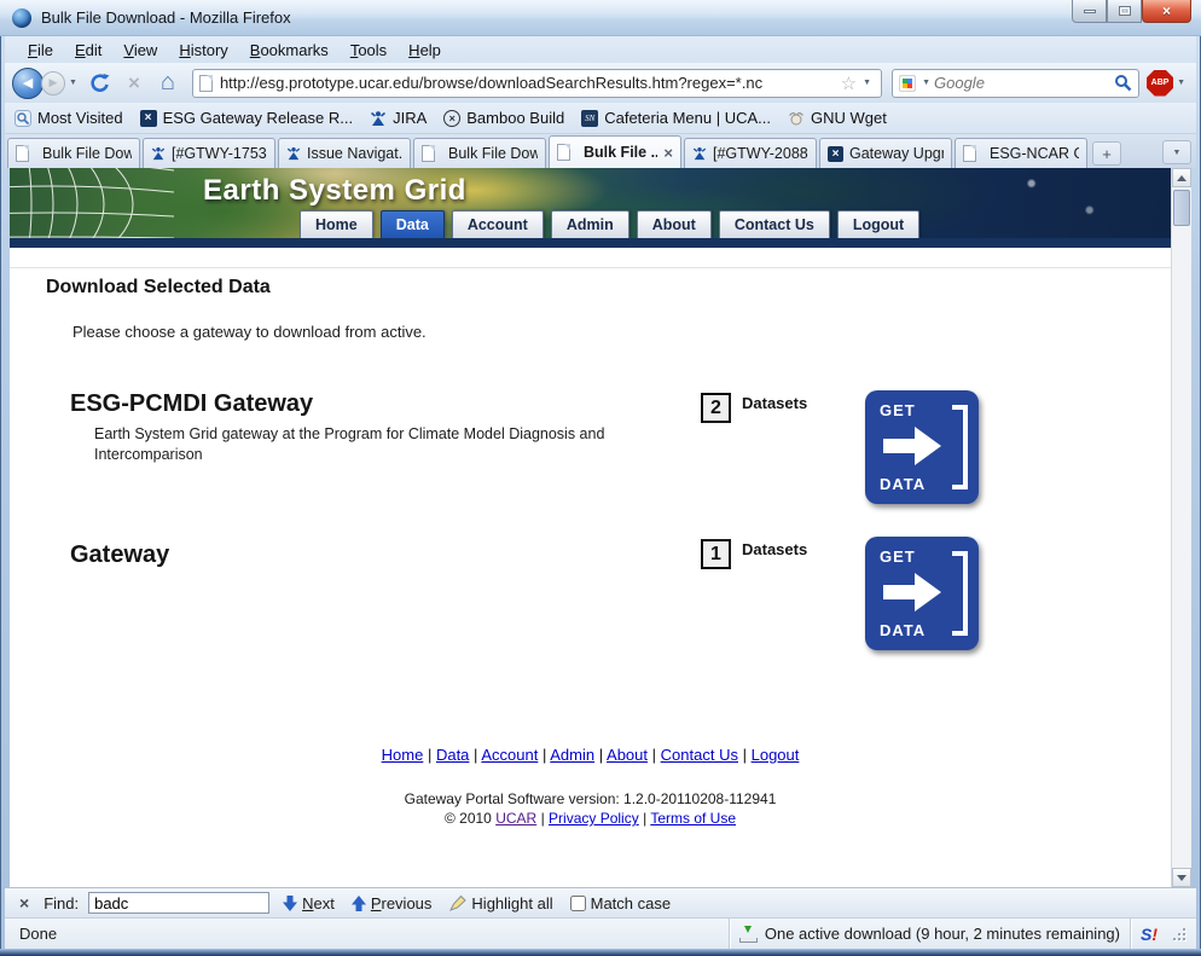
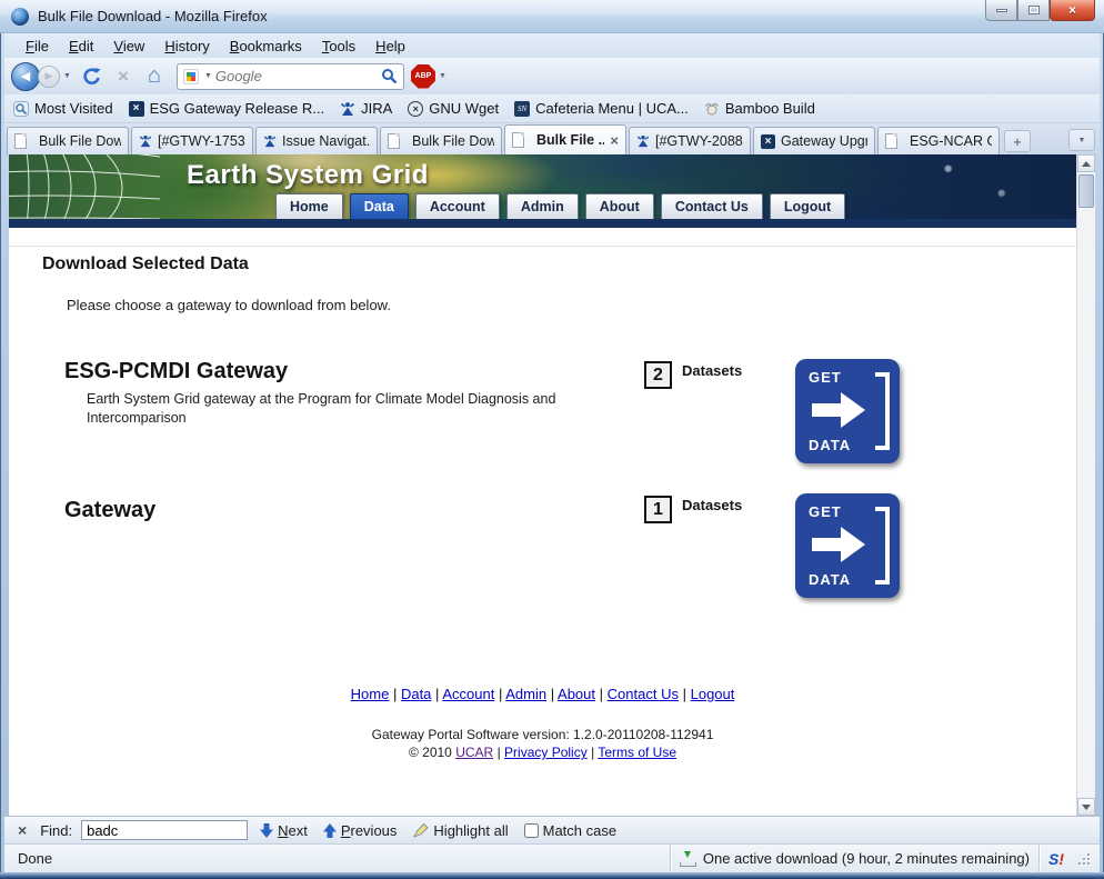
  Bulk File Download - Mozilla Firefox
  ×
  File
  Edit
  View
  History
  Bookmarks
  Tools
  Help
  ◀
  ▶
  ×
  ⌂
- http://esg.prototype.ucar.edu/browse/downloadSearchResults.htm?regex=*.nc
- ☆
  Google
  Most Visited
  ×
  ESG Gateway Release R...
  JIRA
  ×
- Bamboo Build
+ GNU Wget
  SN
  Cafeteria Menu | UCA...
- GNU Wget
+ Bamboo Build
  Bulk File Dow
  [#GTWY-1753
  Issue Navigat.
  Bulk File Dow
  Bulk File ..
  ×
  [#GTWY-2088
  ×
  Gateway Upgr
  +
  Earth System Grid
  Home
  Data
  Account
  Admin
  About
  Contact Us
  Logout
  Download Selected Data
- Please choose a gateway to download from active.
+ Please choose a gateway to download from below.
  ESG-PCMDI Gateway
  Earth System Grid gateway at the Program for Climate Model Diagnosis and Intercomparison
  2
  Datasets
  GET
  DATA
  Gateway
  1
  Datasets
  GET
  DATA
  Home | Data | Account | Admin | About | Contact Us | Logout
  Gateway Portal Software version: 1.2.0-20110208-112941
  © 2010 UCAR | Privacy Policy | Terms of Use
  ×
  Find:
  badc
  Next
  Previous
  Highlight all
  Match case
  Done
  One active download (9 hour, 2 minutes remaining)
  S!
